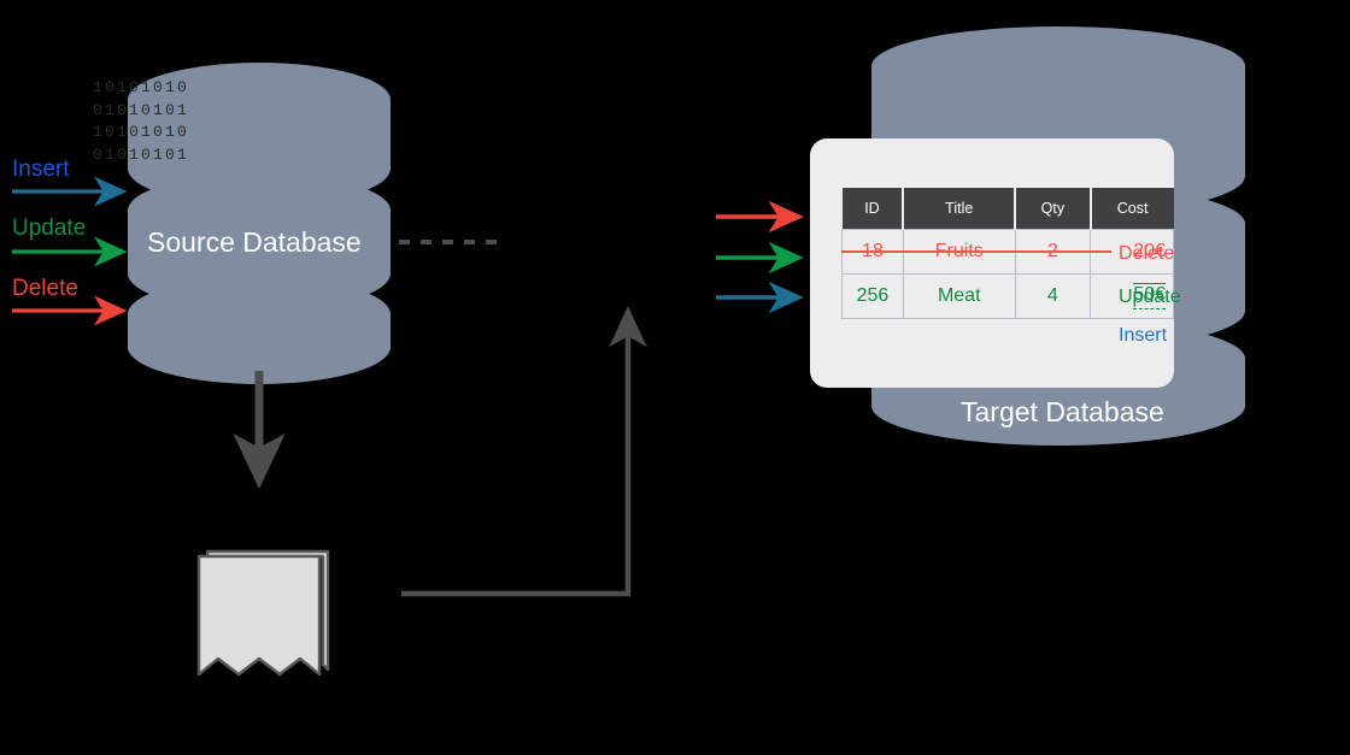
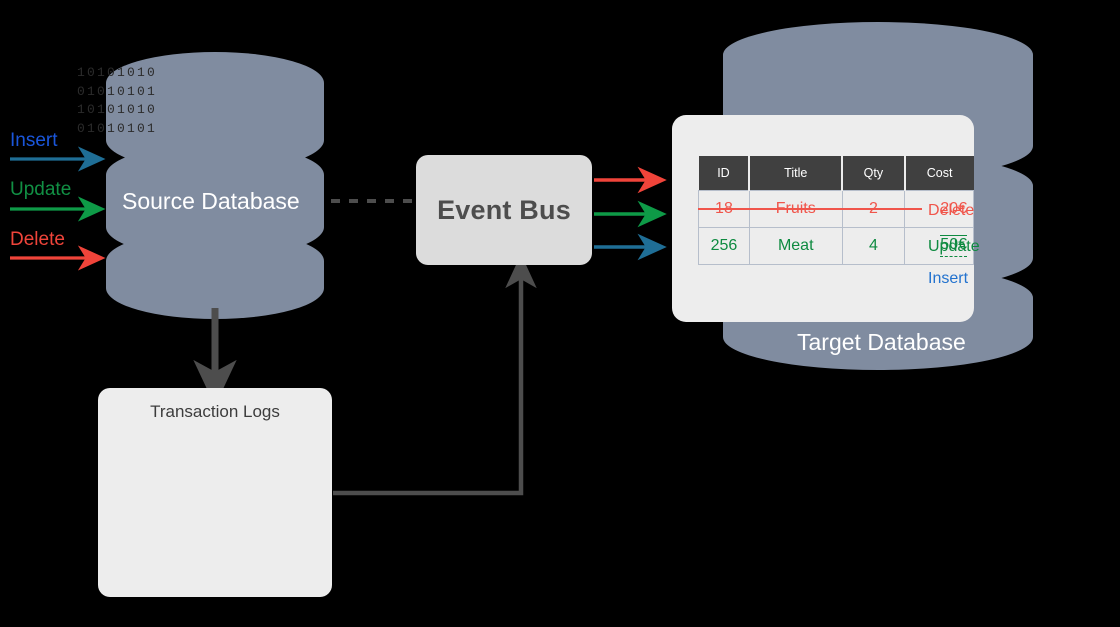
  Insert
  Update
  Delete
  Source Database
  Target Database
+ Event Bus
+ Transaction Logs
  10101010
  01010101
  10101010
  01010101
  ID	Title	Qty	Cost
  256	Meat	4	50€
  Delete
  Update
  Insert
